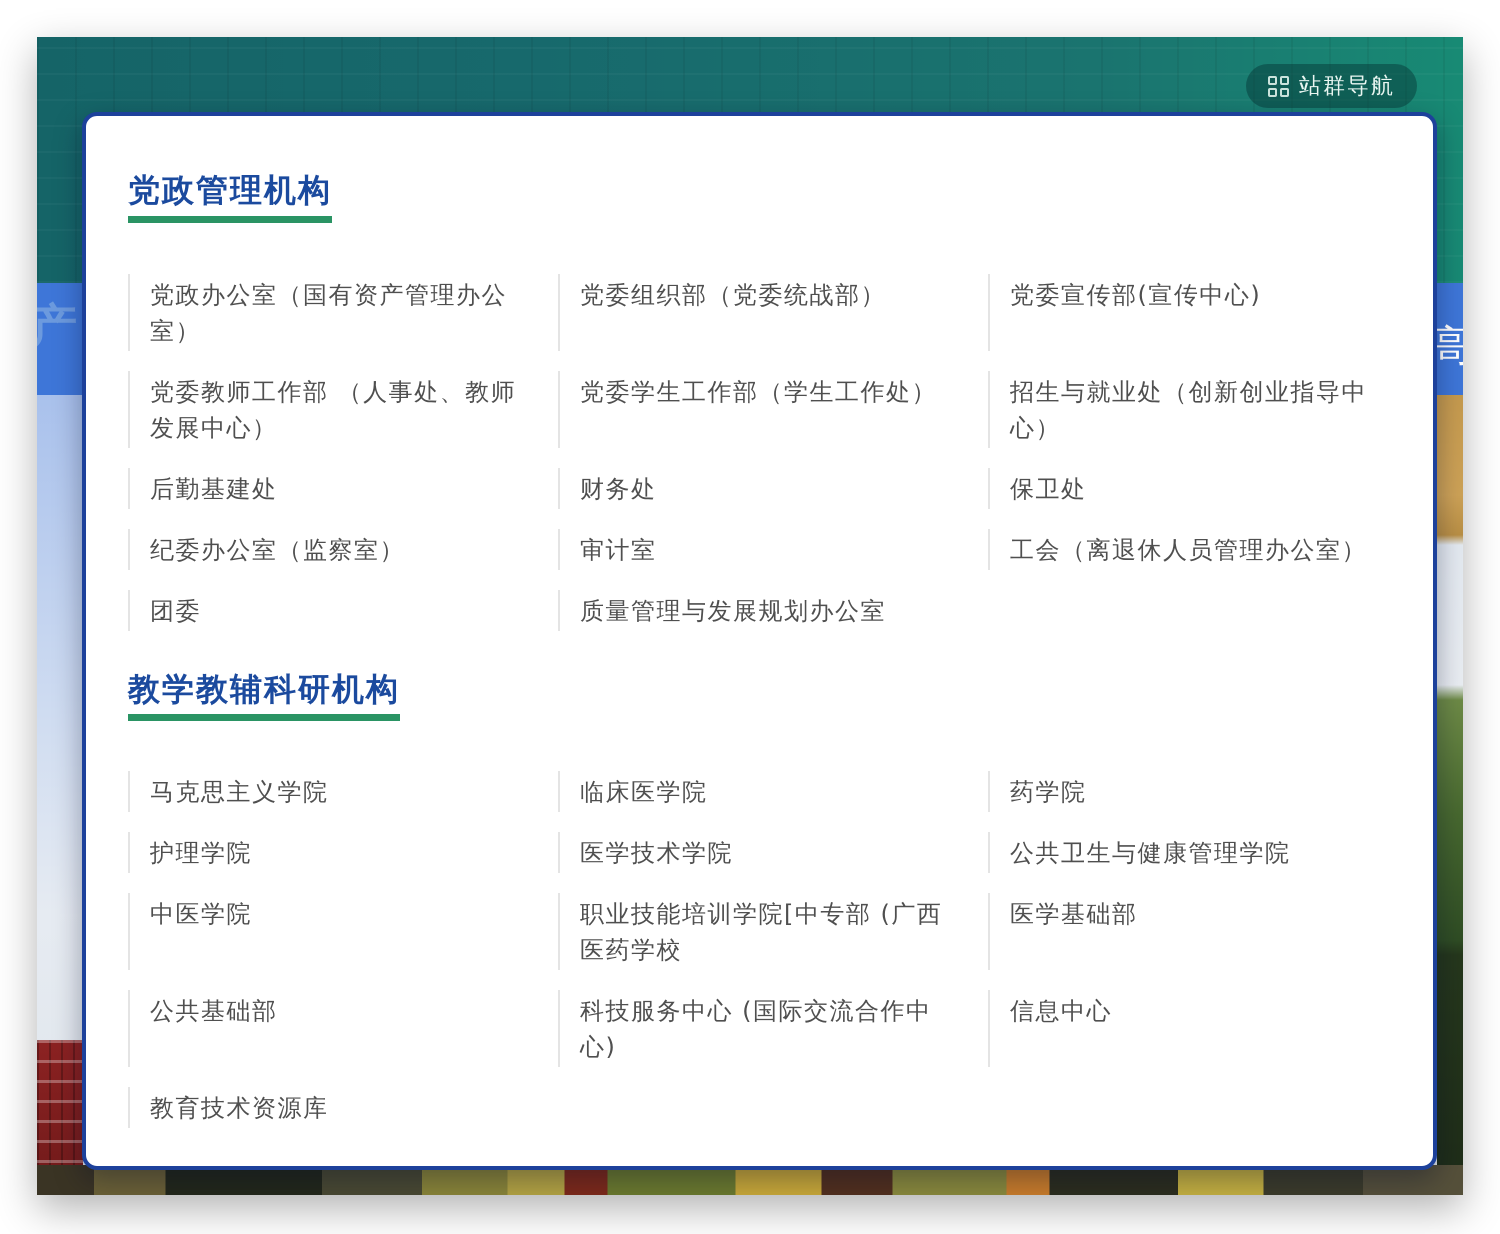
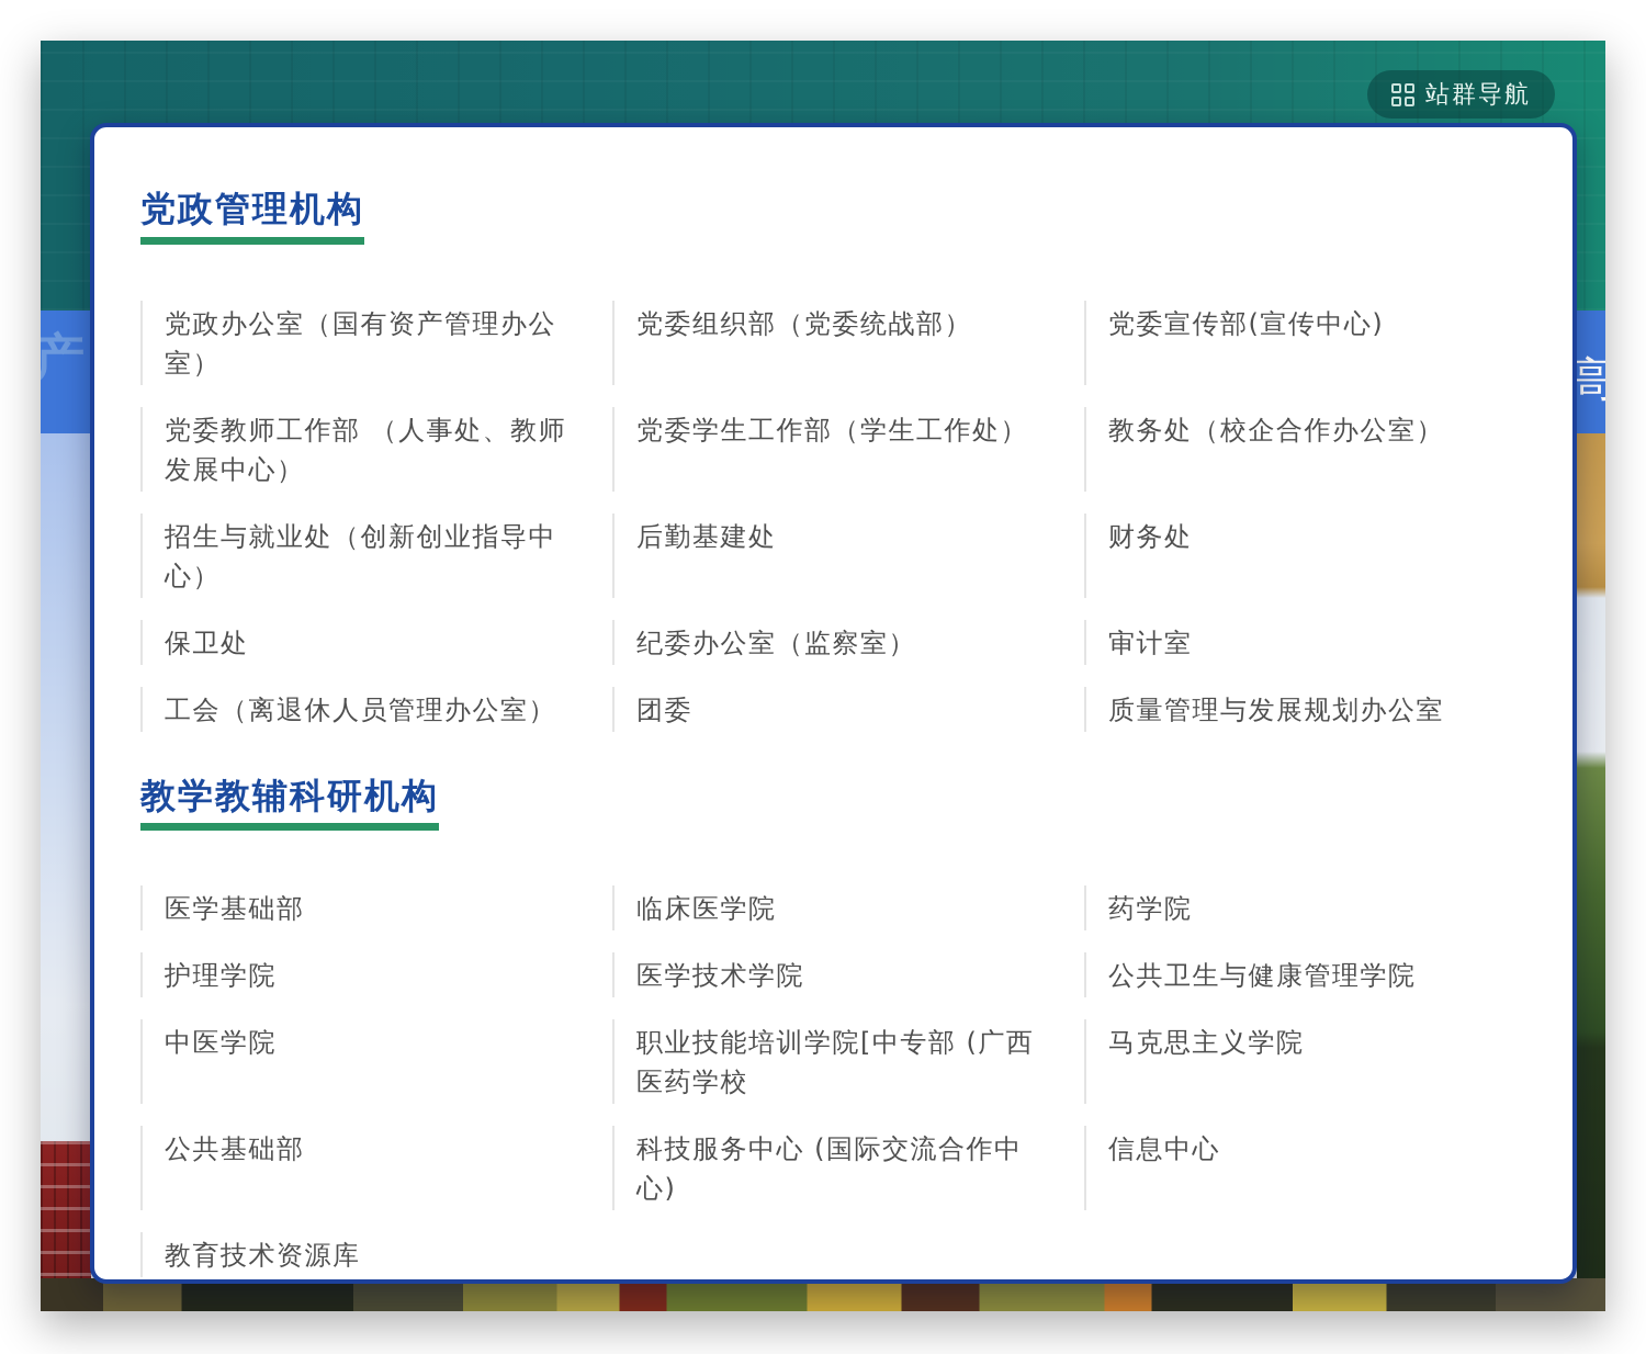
  产
  高
  站群导航
  党政管理机构
  党政办公室（国有资产管理办公室）
  党委组织部（党委统战部）
  党委宣传部(宣传中心)
  党委教师工作部 （人事处、教师发展中心）
  党委学生工作部（学生工作处）
+ 教务处（校企合作办公室）
  招生与就业处（创新创业指导中心）
  后勤基建处
  财务处
  保卫处
  纪委办公室（监察室）
  审计室
  工会（离退休人员管理办公室）
  团委
  质量管理与发展规划办公室
  教学教辅科研机构
- 马克思主义学院
+ 医学基础部
  临床医学院
  药学院
  护理学院
  医学技术学院
  公共卫生与健康管理学院
  中医学院
  职业技能培训学院[中专部 (广西医药学校
- 医学基础部
+ 马克思主义学院
  公共基础部
  科技服务中心 (国际交流合作中心)
  信息中心
  教育技术资源库
